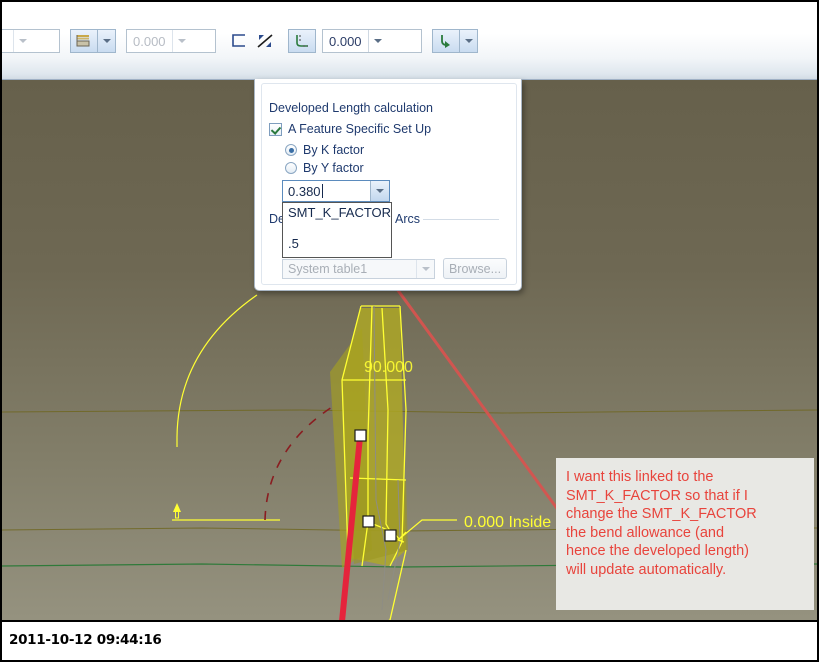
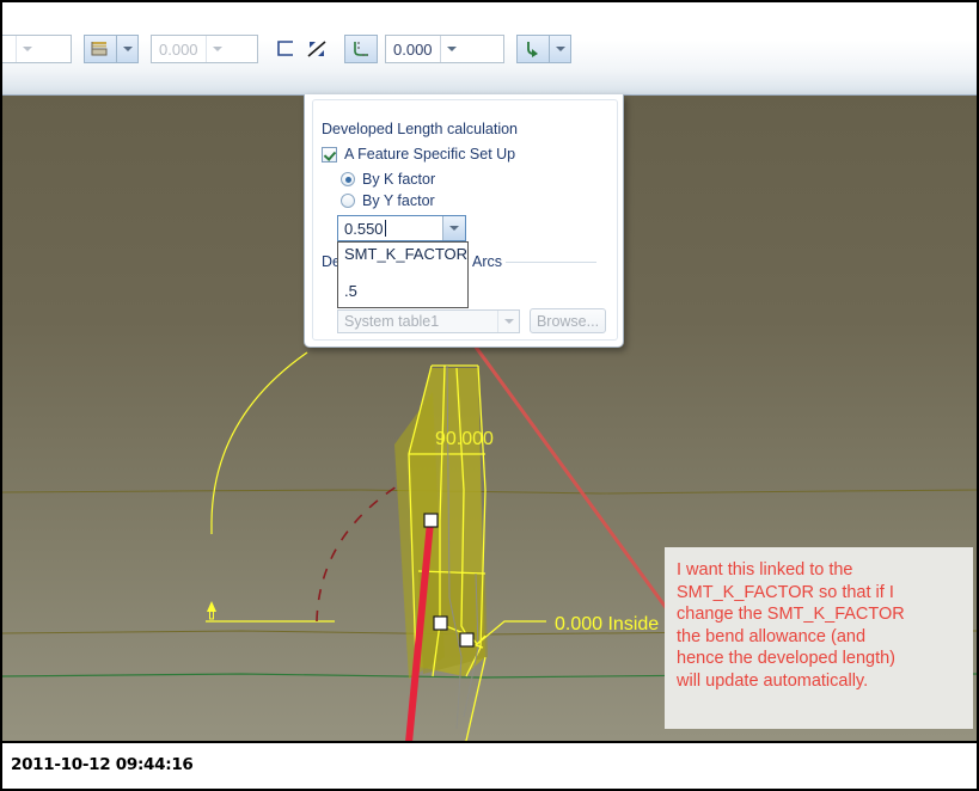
  0.000
  0.000
  90.000
  0.000 Inside
  Developed Length calculation
  A Feature Specific Set Up
  By K factor
  By Y factor
  Arcs
- 0.380
+ 0.550
  SMT_K_FACTOR
  .5
  System table1
  Browse...
  I want this linked to the
  SMT_K_FACTOR so that if I
  change the SMT_K_FACTOR
  the bend allowance (and
  hence the developed length)
  will update automatically.
  2011-10-12 09:44:16
